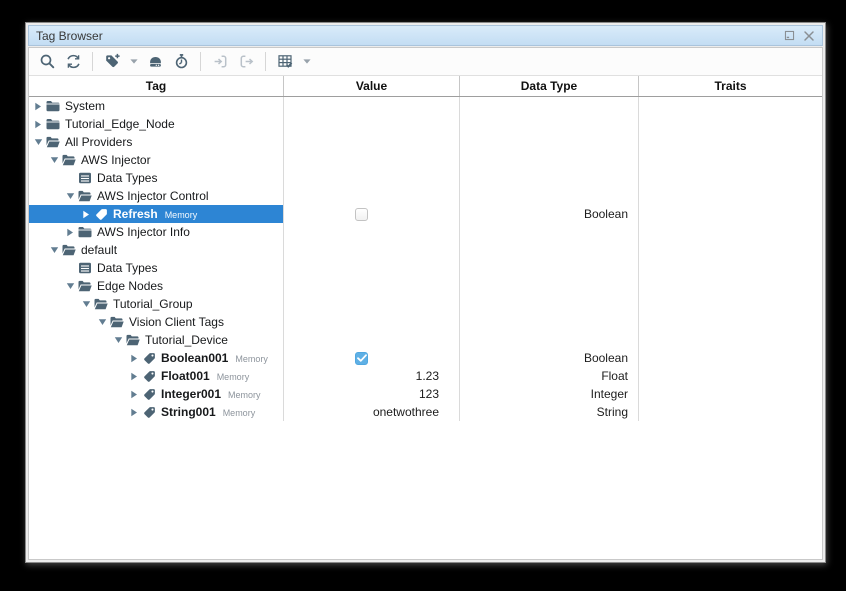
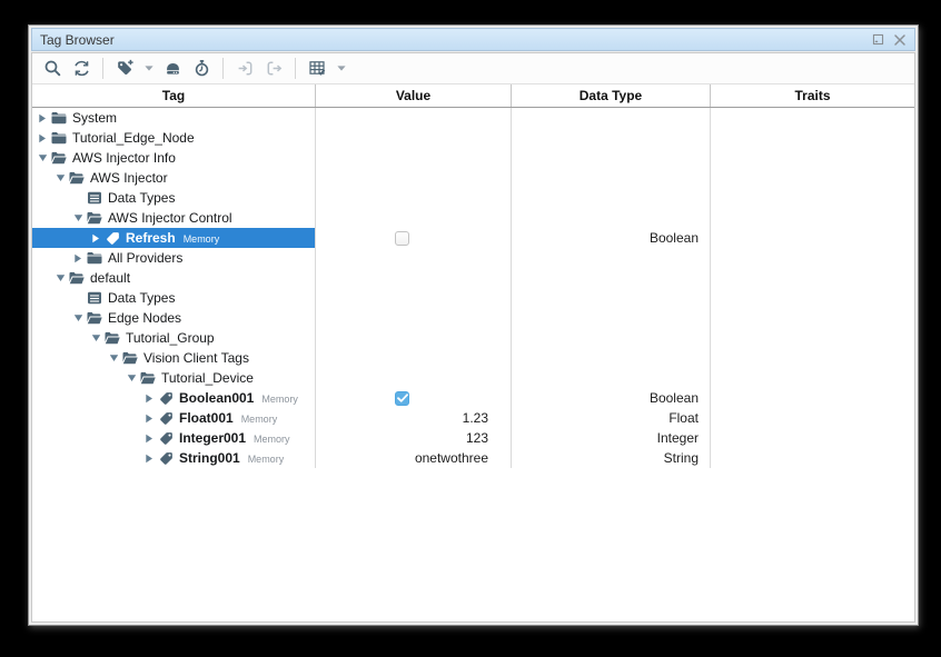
  Tag Browser
  Tag
  Value
  Data Type
  Traits
  System
  Tutorial_Edge_Node
- All Providers
+ AWS Injector Info
  AWS Injector
  Data Types
  AWS Injector Control
  Refresh
  Memory
  Boolean
- AWS Injector Info
+ All Providers
  default
  Data Types
  Edge Nodes
  Tutorial_Group
  Vision Client Tags
  Tutorial_Device
  Boolean001
  Memory
  Boolean
  Float001
  Memory
  1.23
  Float
  Integer001
  Memory
  123
  Integer
  String001
  Memory
  onetwothree
  String
